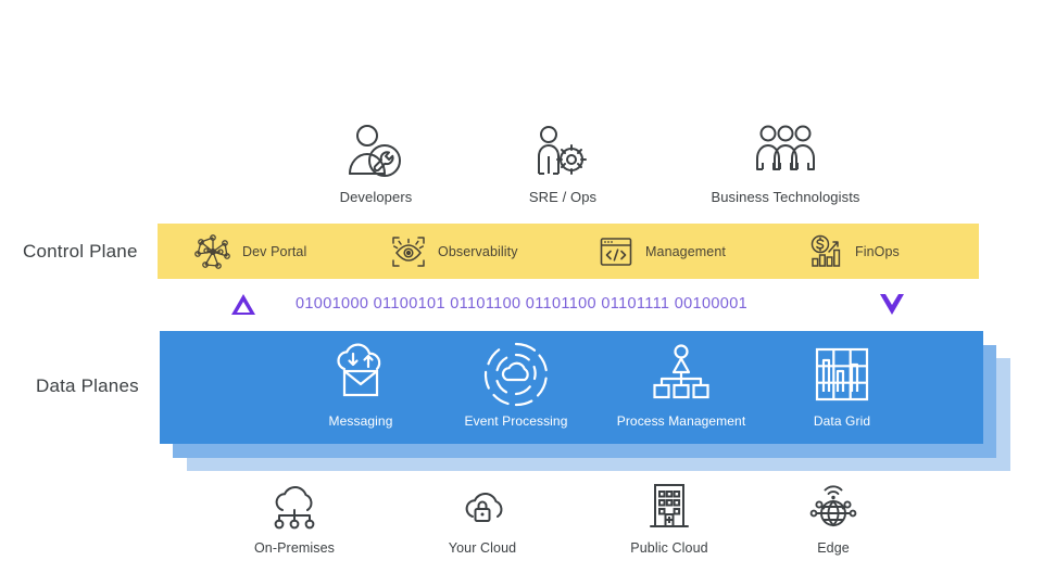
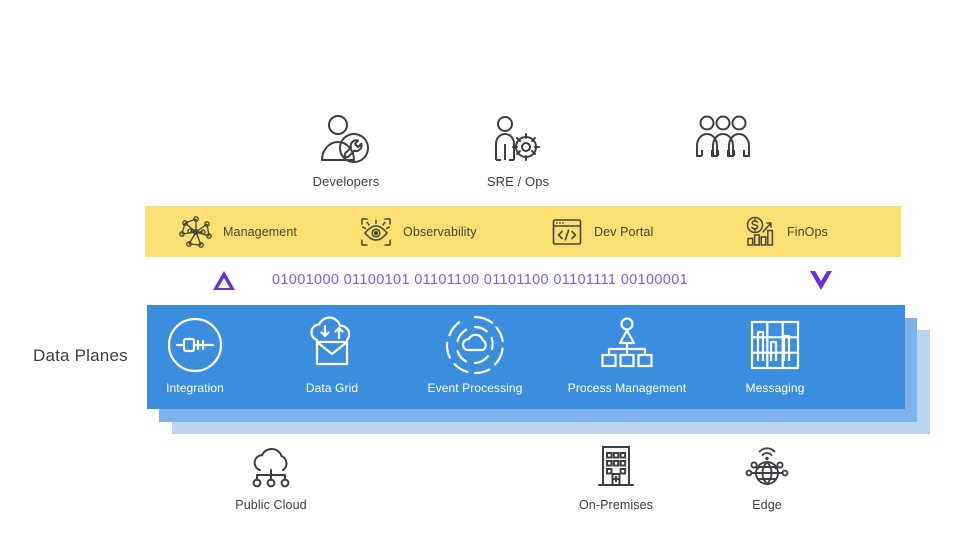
  Developers
  SRE / Ops
- Business Technologists
- Control Plane
- Dev Portal
+ Management
  Observability
- Management
+ Dev Portal
  FinOps
  01001000 01100101 01101100 01101100 01101111 00100001
  Data Planes
+ Integration
- Messaging
+ Data Grid
  Event Processing
  Process Management
- Data Grid
+ Messaging
- On-Premises
+ Public Cloud
- Your Cloud
- Public Cloud
+ On-Premises
  Edge
